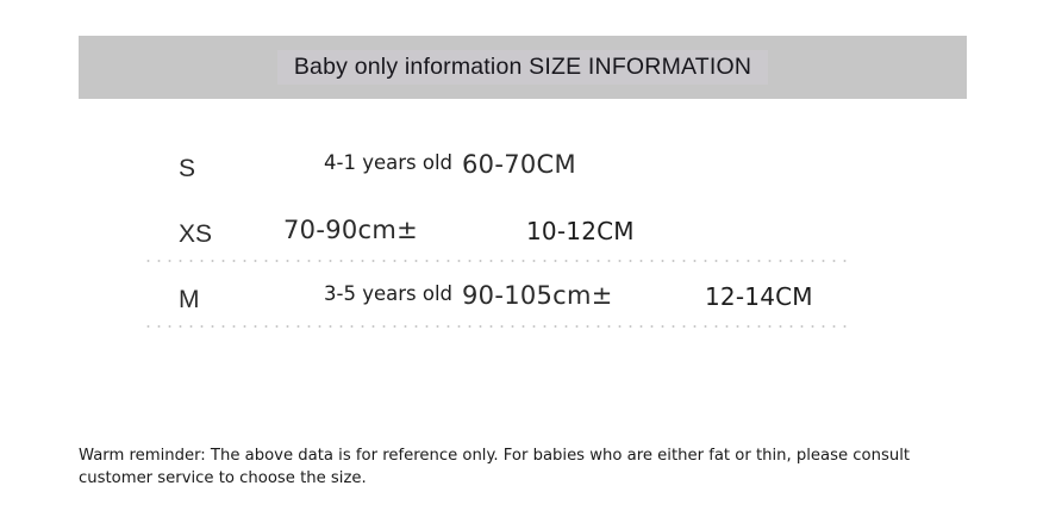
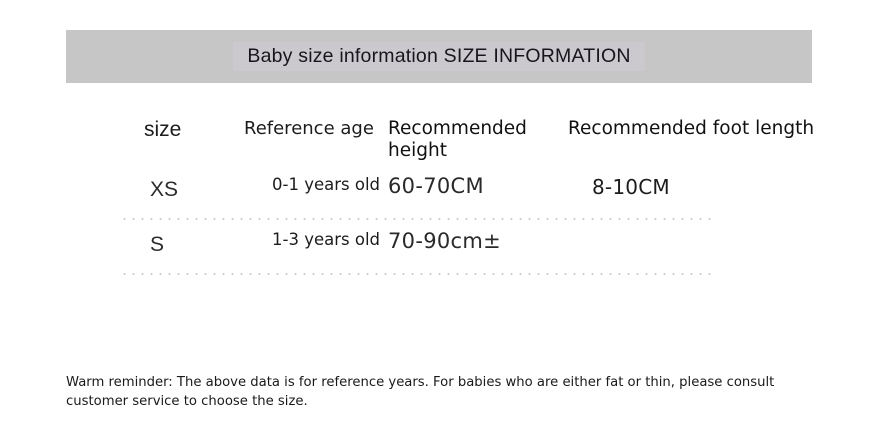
- Baby only information SIZE INFORMATION
+ Baby size information SIZE INFORMATION
+ size
+ Reference age
+ Recommended height
+ Recommended foot length
- S
+ XS
- 4-1 years old
+ 0-1 years old
  60-70CM
+ 8-10CM
- XS
+ S
+ 1-3 years old
  70-90cm±
- 10-12CM
- M
- 3-5 years old
- 90-105cm±
- 12-14CM
- Warm reminder: The above data is for reference only. For babies who are either fat or thin, please consult customer service to choose the size.
+ Warm reminder: The above data is for reference years. For babies who are either fat or thin, please consult customer service to choose the size.
